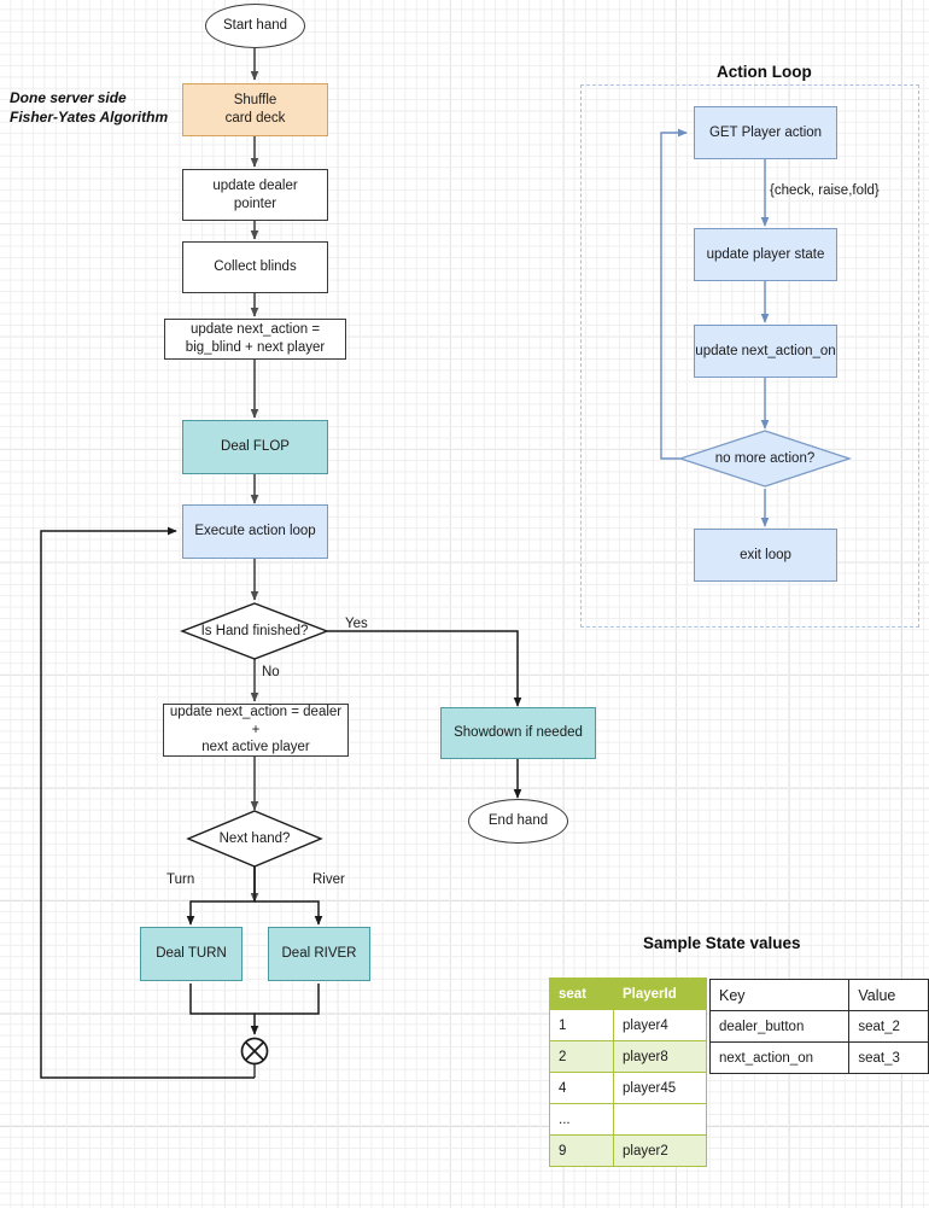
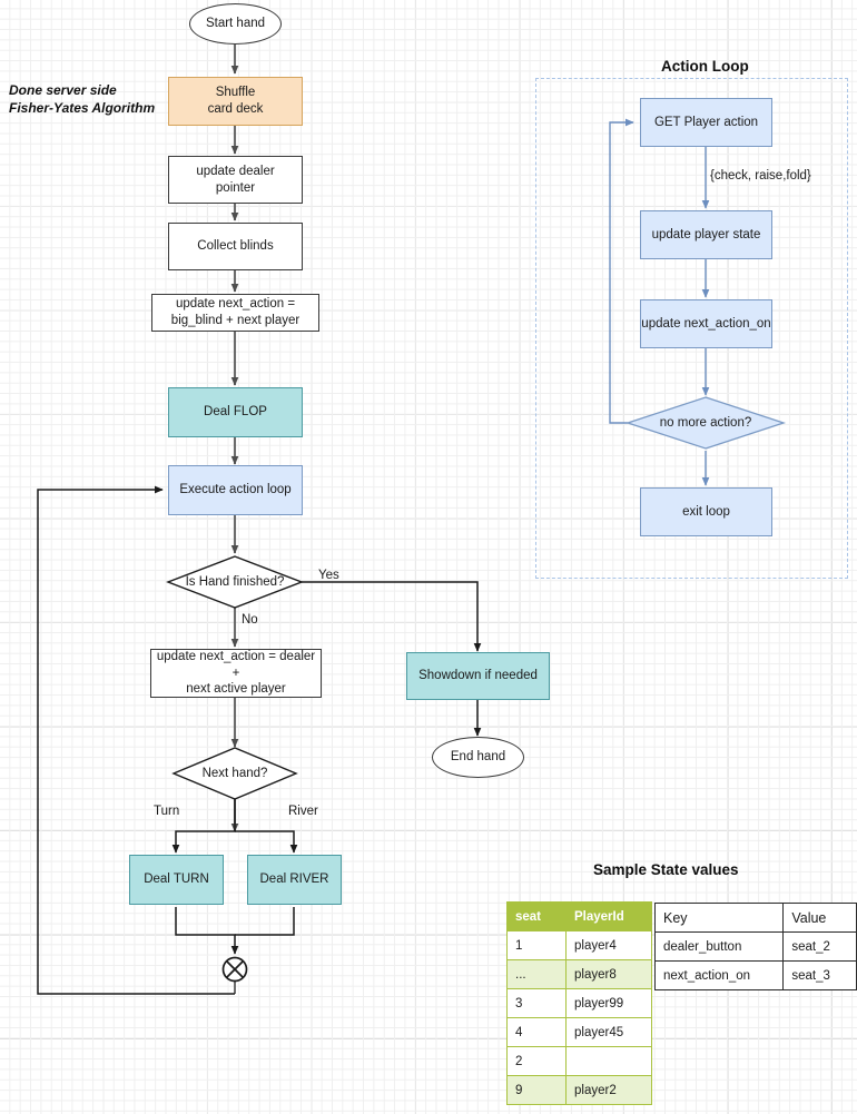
  Done server side
  Fisher-Yates Algorithm
  Start hand
  Shuffle
  card deck
  update dealer
  pointer
  Collect blinds
  update next_action =
  big_blind + next player
  Deal FLOP
  Execute action loop
  Is Hand finished?
  update next_action = dealer +
  next active player
  Next hand?
  Deal TURN
  Deal RIVER
  Showdown if needed
  End hand
  Yes
  No
  Turn
  River
  Action Loop
  GET Player action
  update player state
  update next_action_on
  no more action?
  exit loop
  {check, raise,fold}
  Sample State values
  seat	PlayerId
  1	player4
- 2	player8
+ ...	player8
+ 3	player99
  4	player45
- ...
+ 2
  9	player2
  Key	Value
  dealer_button	seat_2
  next_action_on	seat_3
